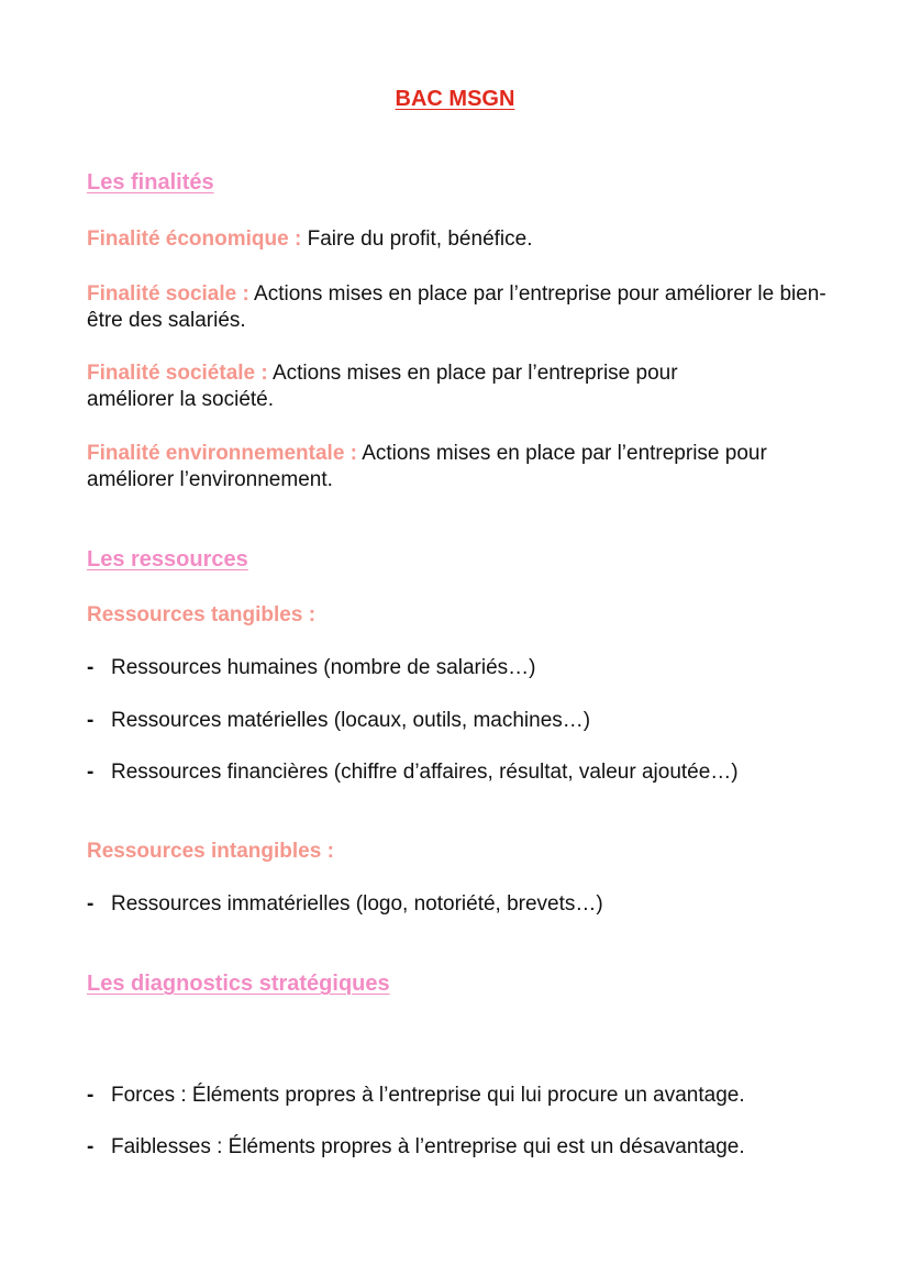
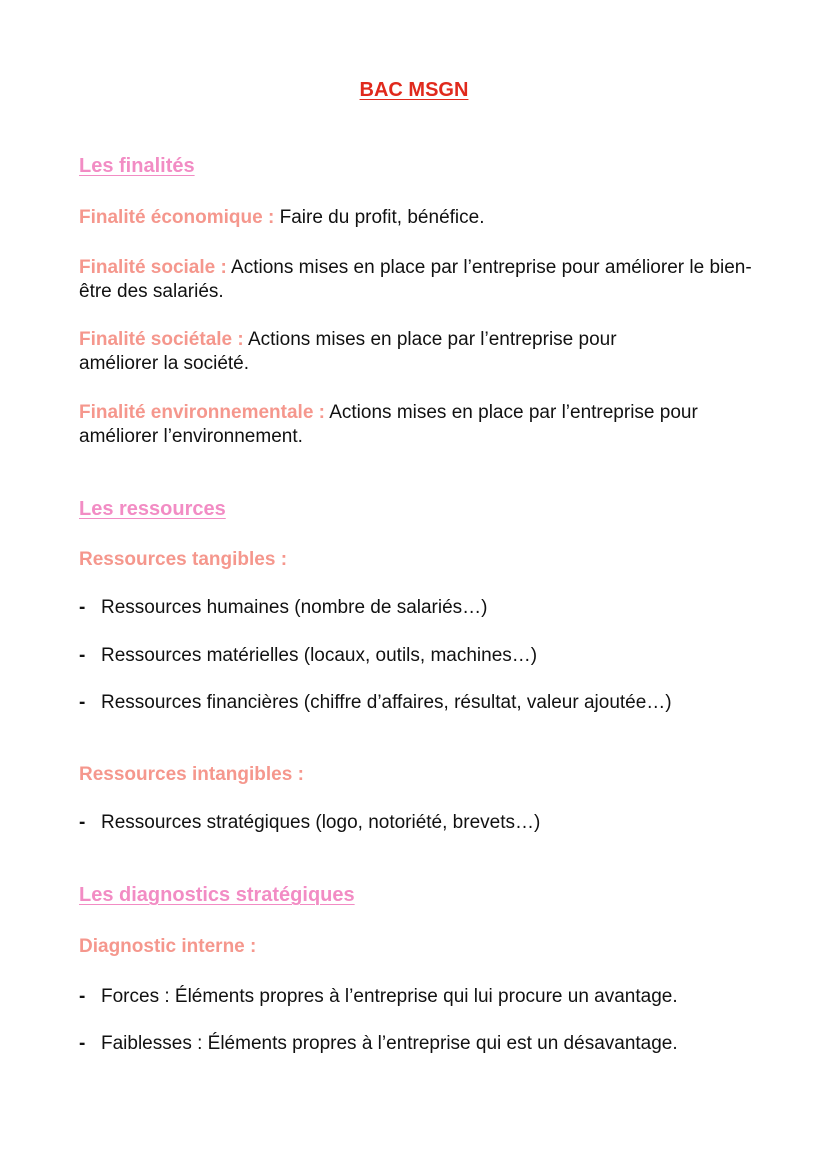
  BAC MSGN
  Les finalités
  Finalité économique : Faire du profit, bénéfice.
  Finalité sociale : Actions mises en place par l’entreprise pour améliorer le bien-être des salariés.
  Finalité sociétale : Actions mises en place par l’entreprise pour améliorer la société.
  Finalité environnementale : Actions mises en place par l’entreprise pour améliorer l’environnement.
  Les ressources
  Ressources tangibles :
  -
  Ressources humaines (nombre de salariés…)
  -
  Ressources matérielles (locaux, outils, machines…)
  -
  Ressources financières (chiffre d’affaires, résultat, valeur ajoutée…)
  Ressources intangibles :
  -
- Ressources immatérielles (logo, notoriété, brevets…)
+ Ressources stratégiques (logo, notoriété, brevets…)
  Les diagnostics stratégiques
+ Diagnostic interne :
  -
  Forces : Éléments propres à l’entreprise qui lui procure un avantage.
  -
  Faiblesses : Éléments propres à l’entreprise qui est un désavantage.
